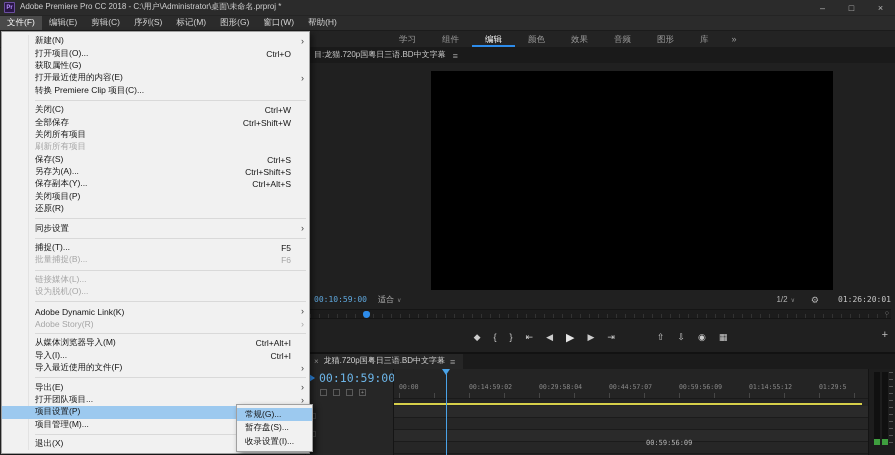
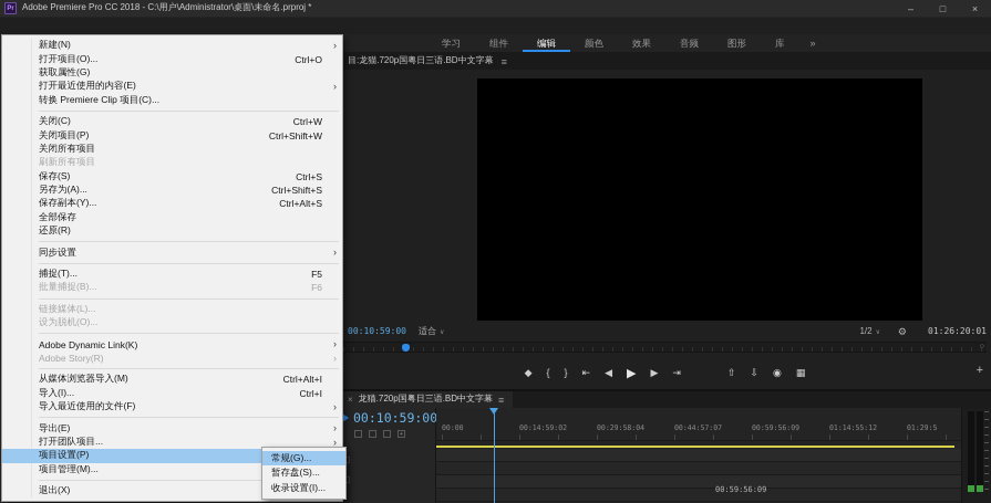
  Adobe Premiere Pro CC 2018 - C:\用户\Administrator\桌面\未命名.prproj *
  –
  □
  ×
- 文件(F)
- 编辑(E)
- 剪辑(C)
- 序列(S)
- 标记(M)
- 图形(G)
- 窗口(W)
- 帮助(H)
  学习
  组件
  编辑
  颜色
  效果
  音频
  图形
  库
  »
  目:龙猫.720p国粤日三语.BD中文字幕
  ≡
  00:10:59:00
  1/2
  ⚙
  01:26:20:01
  ◆
  {
  }
  ⇤
  ◀
  ▶
  ▶
  ⇥
  ⇧
  ⇩
  ◉
  ▦
  +
  ×
  龙猫.720p国粤日三语.BD中文字幕
  ≡
  00:10:59:00
  00:00
  00:14:59:02
  00:29:58:04
  00:44:57:07
  00:59:56:09
  01:14:55:12
  01:29:5
  00:59:56:09
  新建(N)
  ›
  打开项目(O)...
  Ctrl+O
  获取属性(G)
  打开最近使用的内容(E)
  ›
  转换 Premiere Clip 项目(C)...
  关闭(C)
  Ctrl+W
- 全部保存
+ 关闭项目(P)
  Ctrl+Shift+W
  关闭所有项目
  刷新所有项目
  保存(S)
  Ctrl+S
  另存为(A)...
  Ctrl+Shift+S
  保存副本(Y)...
  Ctrl+Alt+S
- 关闭项目(P)
+ 全部保存
  还原(R)
  同步设置
  ›
  捕捉(T)...
  F5
  批量捕捉(B)...
  F6
  链接媒体(L)...
  设为脱机(O)...
  Adobe Dynamic Link(K)
  ›
  Adobe Story(R)
  ›
  从媒体浏览器导入(M)
  Ctrl+Alt+I
  导入(I)...
  Ctrl+I
  导入最近使用的文件(F)
  ›
  导出(E)
  ›
  打开团队项目...
  ›
  项目设置(P)
  项目管理(M)...
  退出(X)
  常规(G)...
  暂存盘(S)...
  收录设置(I)...
